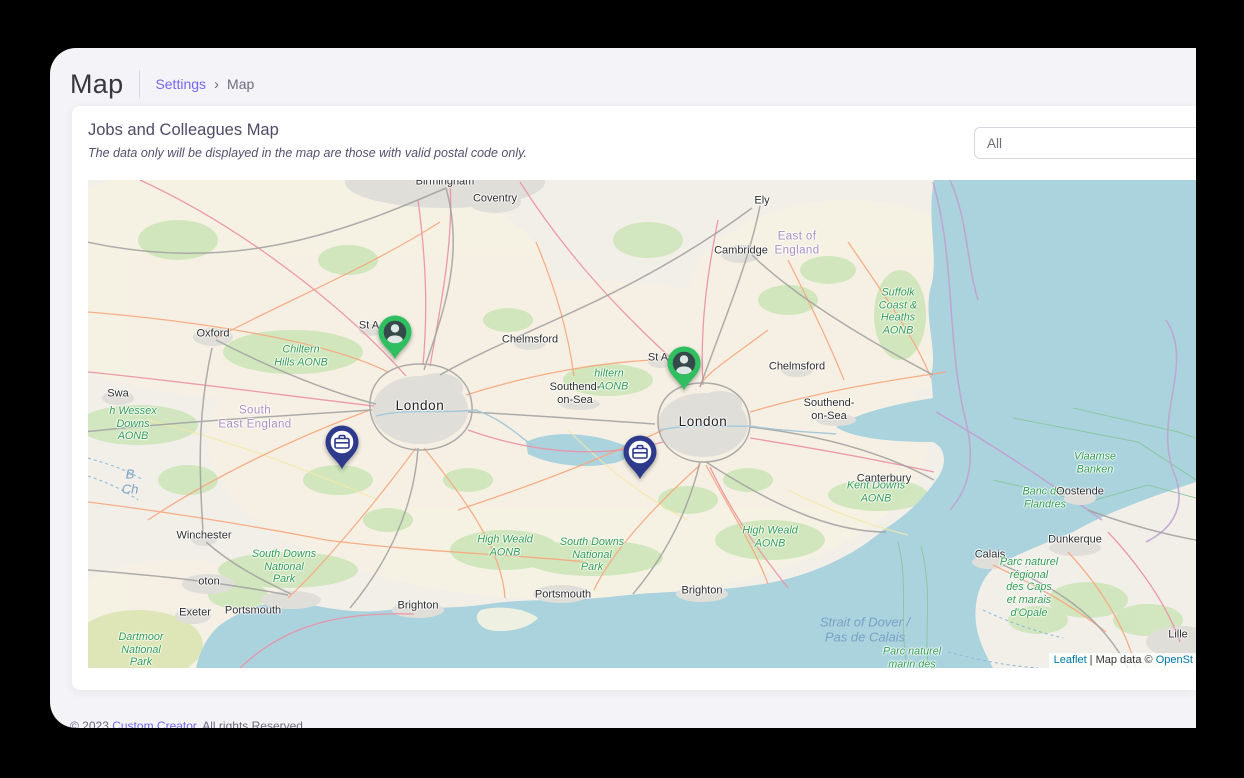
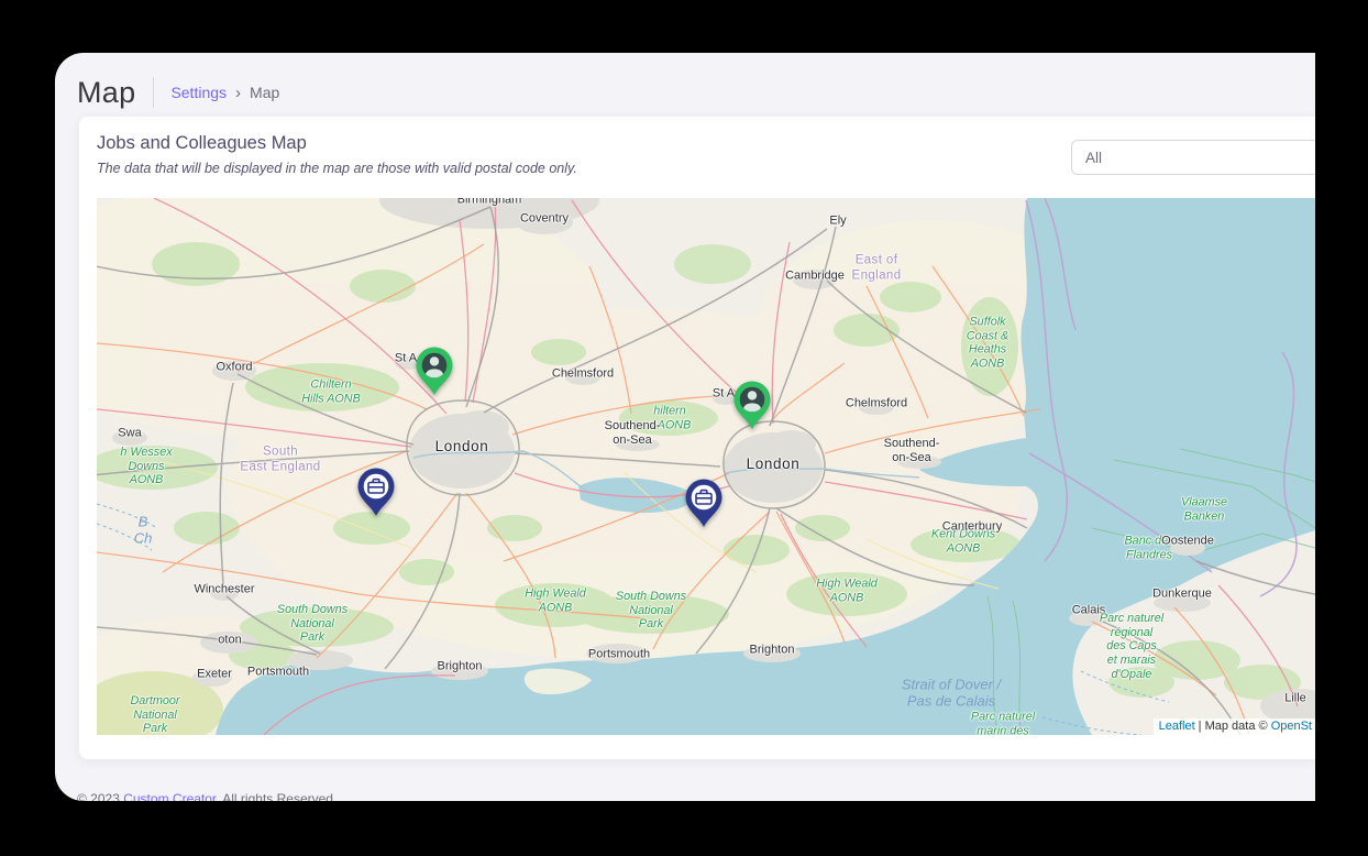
  Map
  Settings
  ›
  Map
  Jobs and Colleagues Map
- The data only will be displayed in the map are those with valid postal code only.
+ The data that will be displayed in the map are those with valid postal code only.
  All
  Birmingham
  Coventry
  Ely
  Cambridge
  East of
  England
  Oxford
  St A
  St A
  Chiltern
  Hills AONB
  hiltern
  s AONB
  London
  London
  Chelmsford
  Chelmsford
  Southend-
  on-Sea
  Southend-
  on-Sea
  South
  East England
  h Wessex
  Downs
  AONB
  B
  Ch
  Swa
  Winchester
  oton
  Exeter
  Portsmouth
  Portsmouth
  Brighton
  Brighton
  South Downs
  National
  Park
  South Downs
  National
  Park
  High Weald
  AONB
  High Weald
  AONB
  Dartmoor
  National
  Park
  Kent Downs
  AONB
  Canterbury
  Suffolk
  Coast &
  Heaths
  AONB
  Vlaamse
  Banken
  Banc des
  Flandres
  Oostende
  Dunkerque
  Calais
  Lille
  Strait of Dover /
  Pas de Calais
  Parc naturel
  régional
  des Caps
  et marais
  d'Opale
  Parc naturel
  marin des
  Leaflet | Map data © OpenSt
  © 2023 Custom Creator. All rights Reserved.
